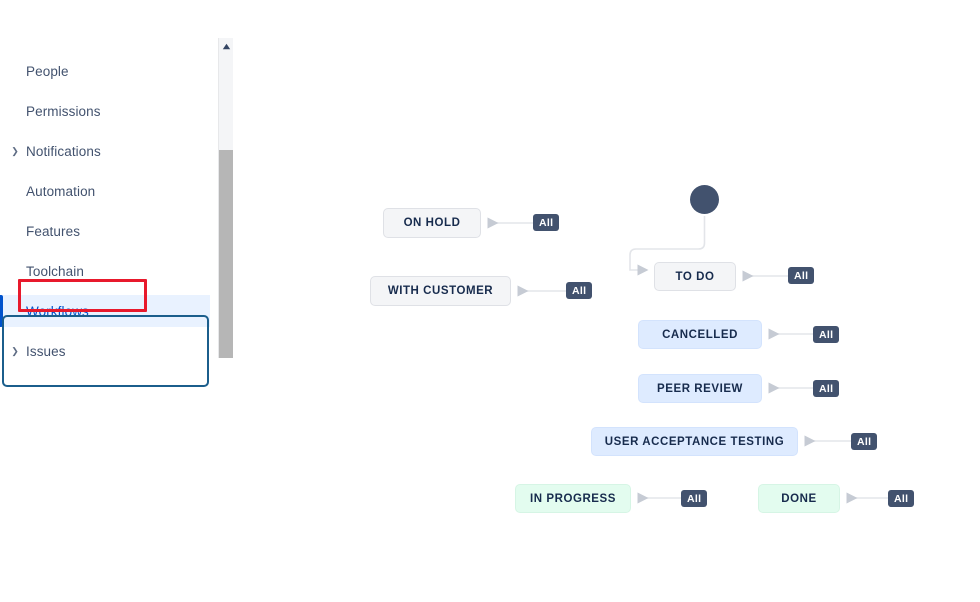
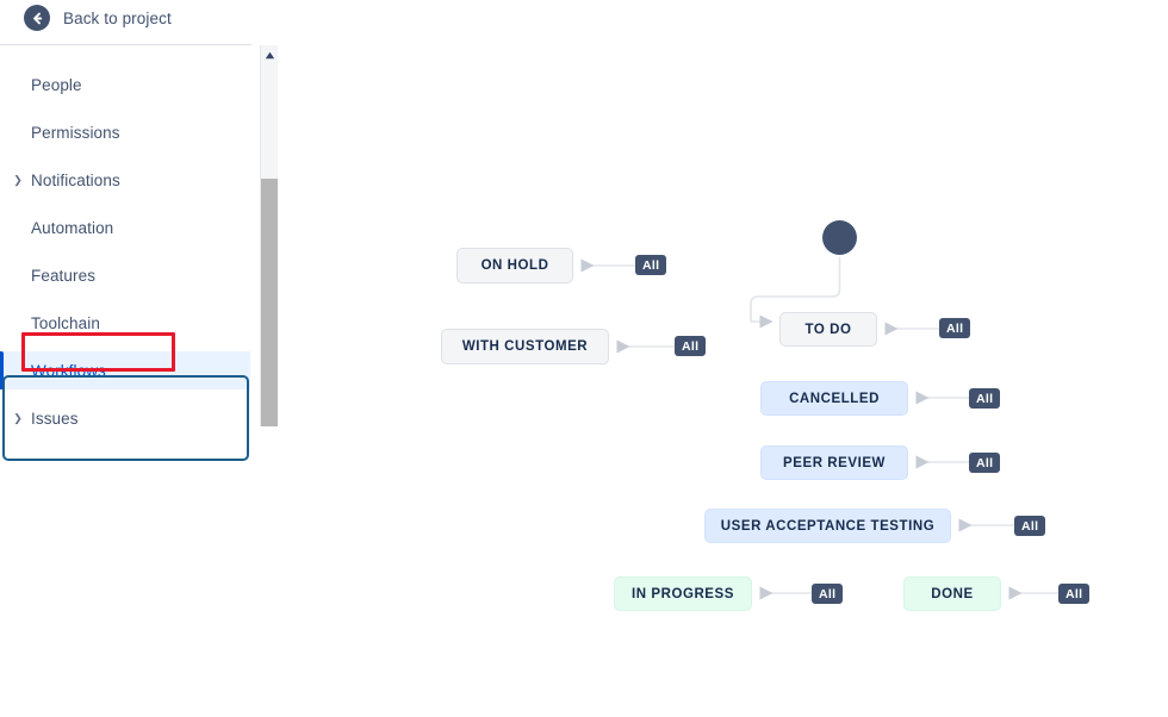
+ Back to project
  People
  Permissions
  ❯
  Notifications
  Automation
  Features
  Toolchain
  Workflows
  ❯
  Issues
  ON HOLD
  WITH CUSTOMER
  TO DO
  CANCELLED
  PEER REVIEW
  USER ACCEPTANCE TESTING
  IN PROGRESS
  DONE
  All
  All
  All
  All
  All
  All
  All
  All
